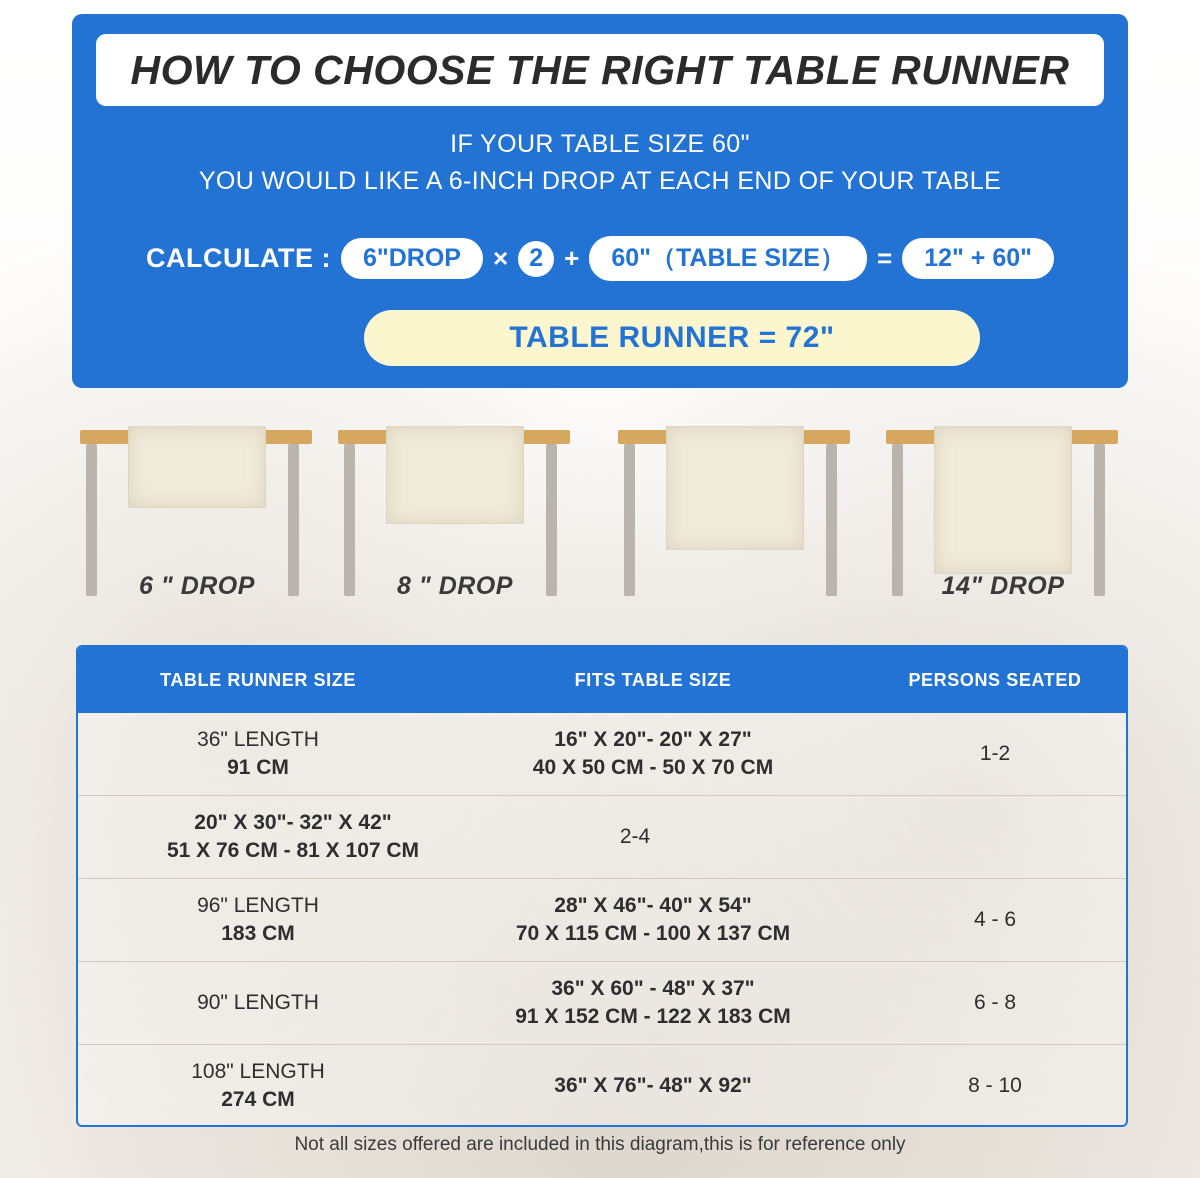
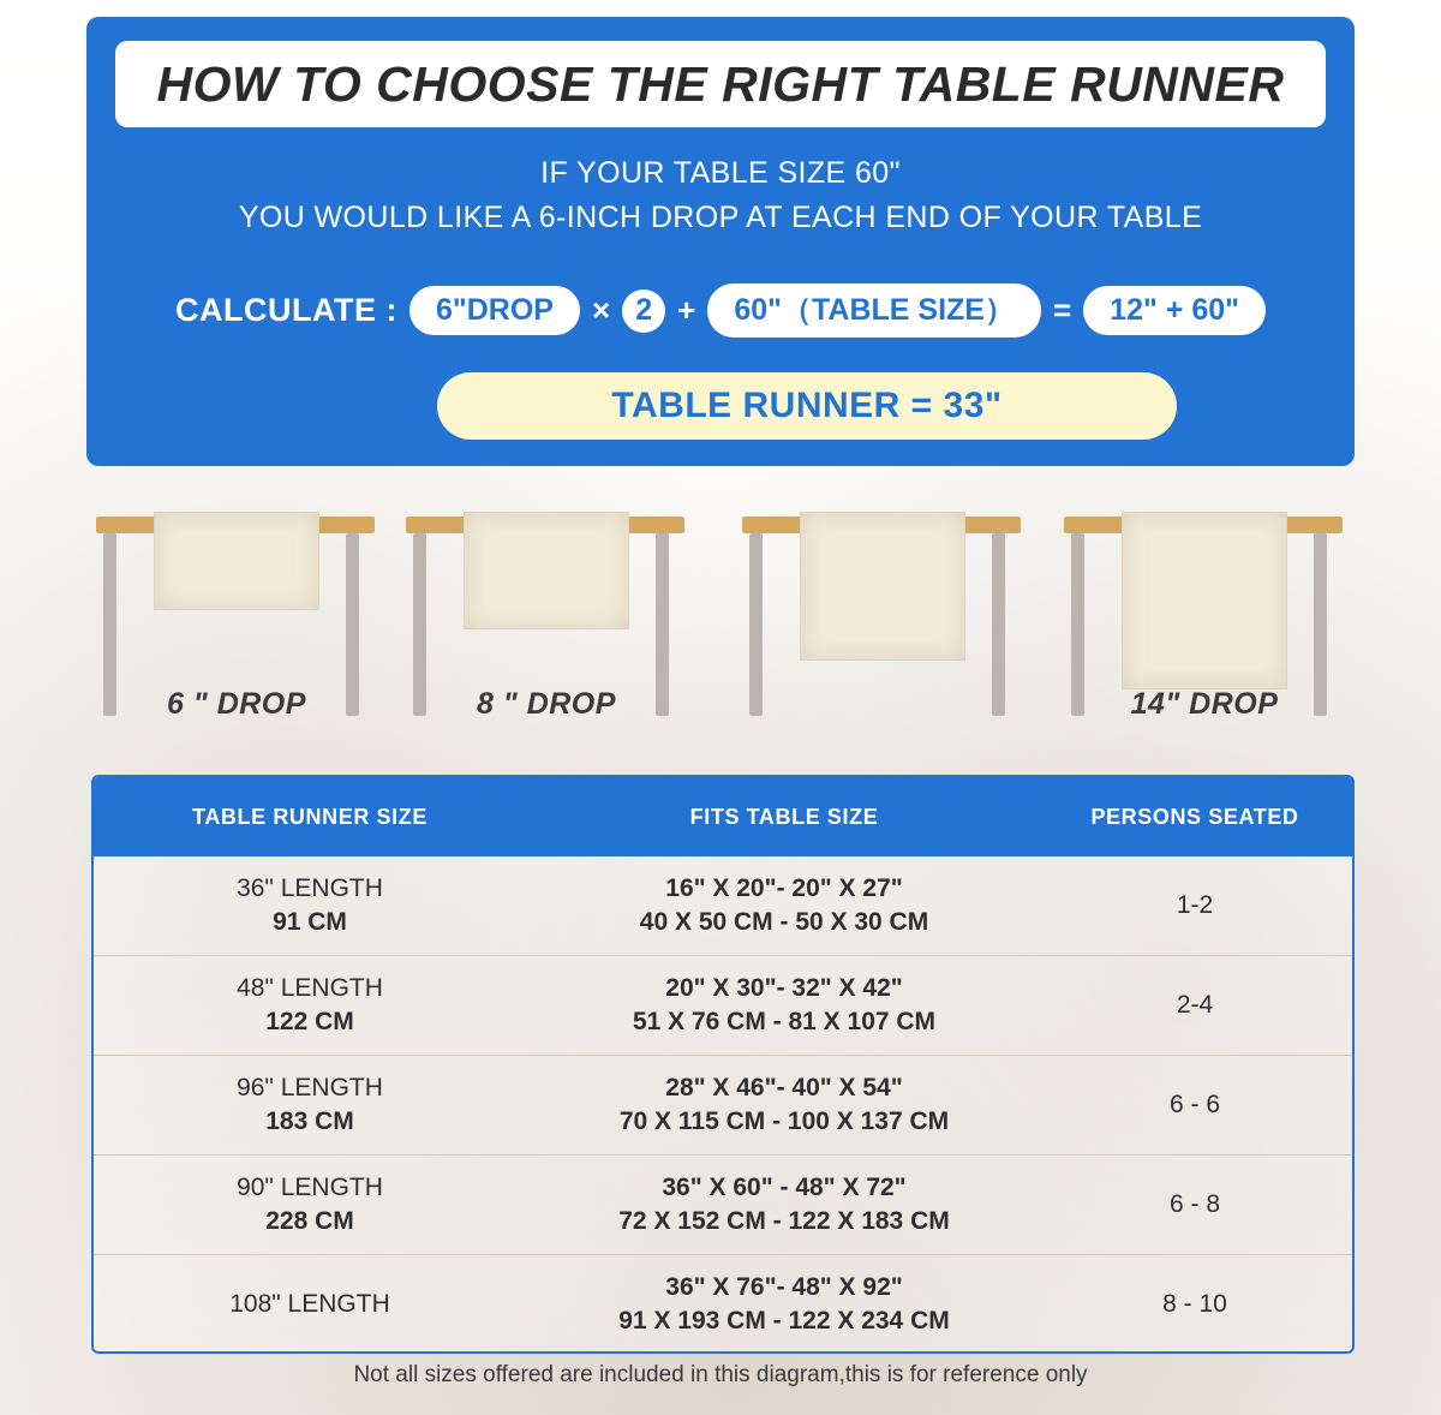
  HOW TO CHOOSE THE RIGHT TABLE RUNNER
  IF YOUR TABLE SIZE 60"
  YOU WOULD LIKE A 6-INCH DROP AT EACH END OF YOUR TABLE
  CALCULATE :
  6"DROP
  ×
  2
  +
  60"（TABLE SIZE）
  =
  12" + 60"
- TABLE RUNNER = 72"
+ TABLE RUNNER = 33"
  6 " DROP
  8 " DROP
  14" DROP
  TABLE RUNNER SIZE
  FITS TABLE SIZE
  PERSONS SEATED
  36" LENGTH
  91 CM
  16" X 20"- 20" X 27"
- 40 X 50 CM - 50 X 70 CM
+ 40 X 50 CM - 50 X 30 CM
  1-2
+ 48" LENGTH
+ 122 CM
  20" X 30"- 32" X 42"
  51 X 76 CM - 81 X 107 CM
  2-4
  96" LENGTH
  183 CM
  28" X 46"- 40" X 54"
  70 X 115 CM - 100 X 137 CM
- 4 - 6
+ 6 - 6
  90" LENGTH
+ 228 CM
- 36" X 60" - 48" X 37"
+ 36" X 60" - 48" X 72"
- 91 X 152 CM - 122 X 183 CM
+ 72 X 152 CM - 122 X 183 CM
  6 - 8
  108" LENGTH
- 274 CM
  36" X 76"- 48" X 92"
+ 91 X 193 CM - 122 X 234 CM
  8 - 10
  Not all sizes offered are included in this diagram,this is for reference only
